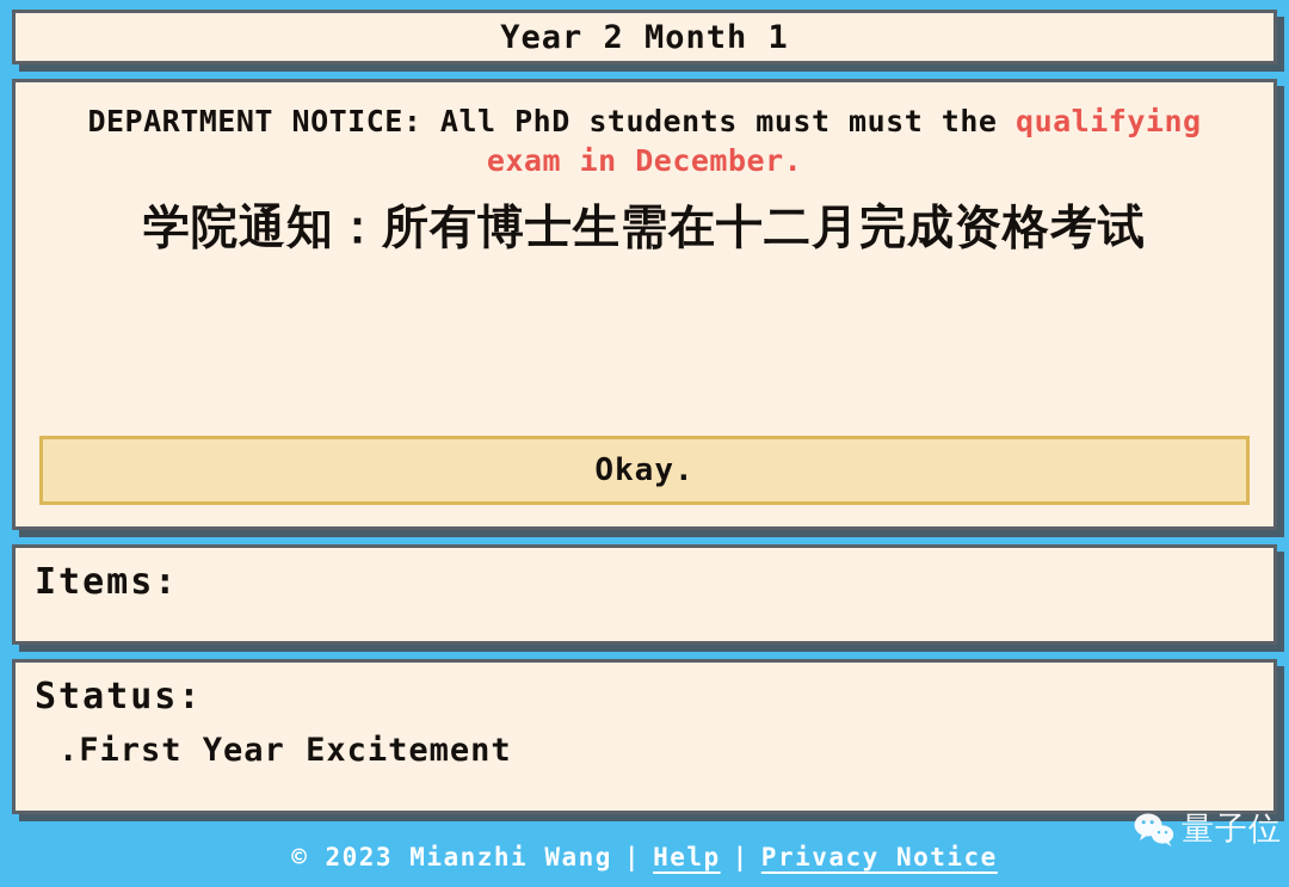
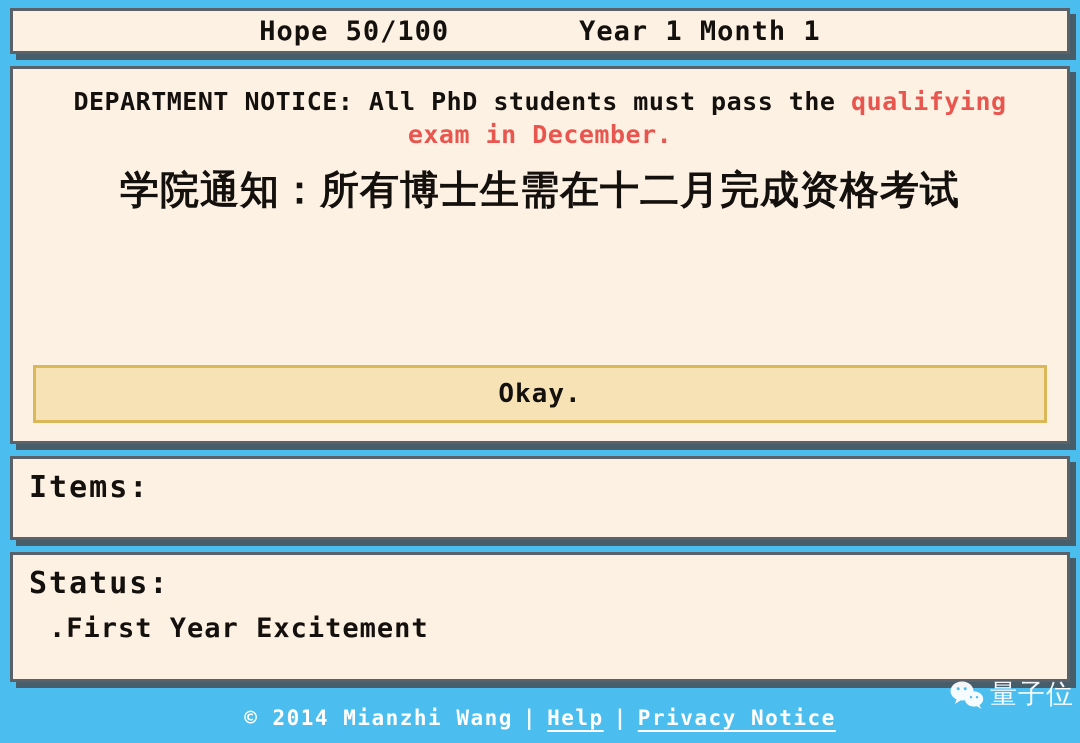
+ Hope 50/100
- Year 2 Month 1
+ Year 1 Month 1
- DEPARTMENT NOTICE: All PhD students must must the qualifying exam in December.
+ DEPARTMENT NOTICE: All PhD students must pass the qualifying exam in December.
  学院通知：所有博士生需在十二月完成资格考试
  Okay.
  Items:
  Status:
  .First Year Excitement
- © 2023 Mianzhi Wang
+ © 2014 Mianzhi Wang
  |
  Help
  |
  Privacy Notice
  量子位
